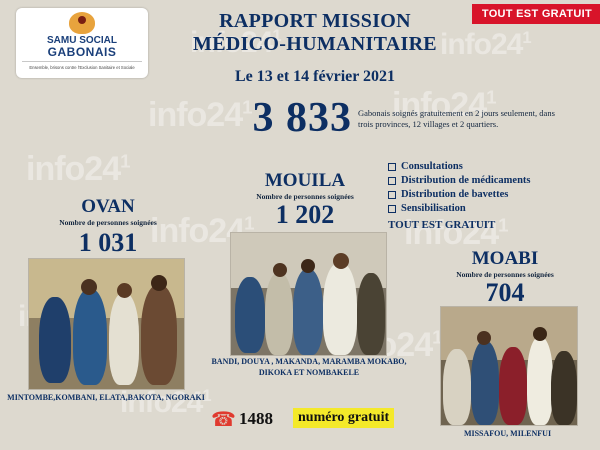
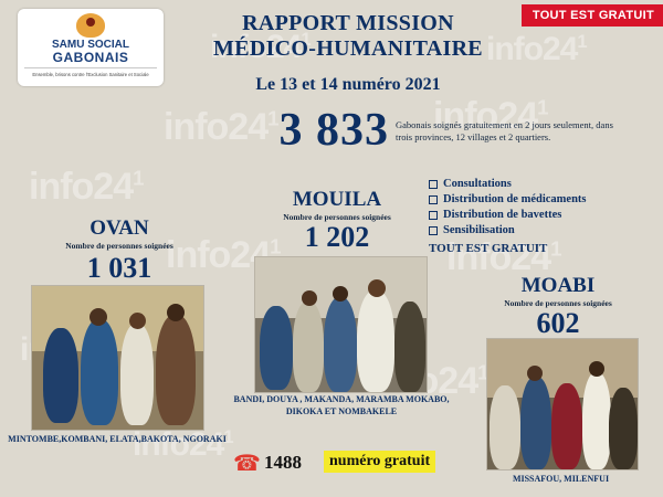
  info241
  info24
  info241
  info24
  info241
  SAMU SOCIAL
  GABONAIS
  TOUT EST GRATUIT
  RAPPORT MISSION
  MÉDICO-HUMANITAIRE
- Le 13 et 14 février 2021
+ Le 13 et 14 numéro 2021
  3 833
  Gabonais soignés gratuitement en 2 jours seulement, dans trois provinces, 12 villages et 2 quartiers.
  Consultations
  Distribution de médicaments
  Distribution de bavettes
  Sensibilisation
  TOUT EST GRATUIT
  OVAN
  Nombre de personnes soignées
  1 031
  MINTOMBE,KOMBANI, ELATA,BAKOTA, NGORAKI
  MOUILA
  Nombre de personnes soignées
  1 202
  BANDI, DOUYA , MAKANDA, MARAMBA MOKABO, DIKOKA ET NOMBAKELE
  MOABI
  Nombre de personnes soignées
- 704
+ 602
  MISSAFOU, MILENFUI
  ☎
  1488
  numéro gratuit
